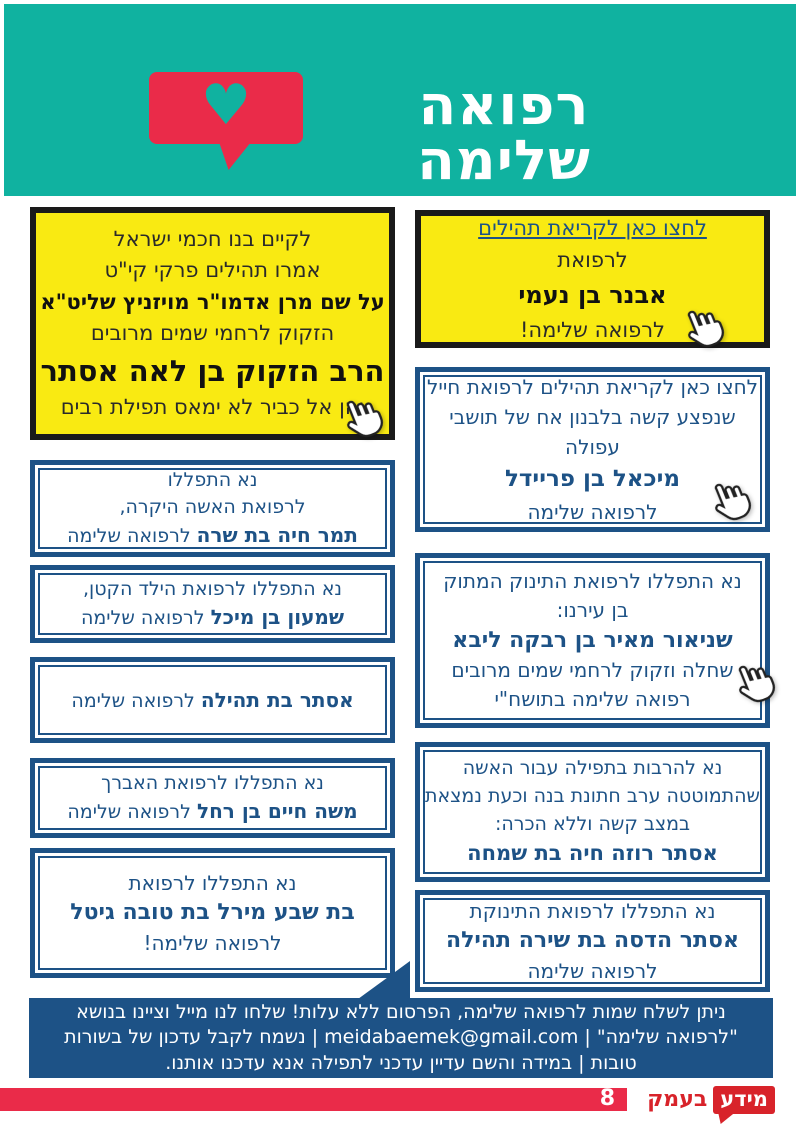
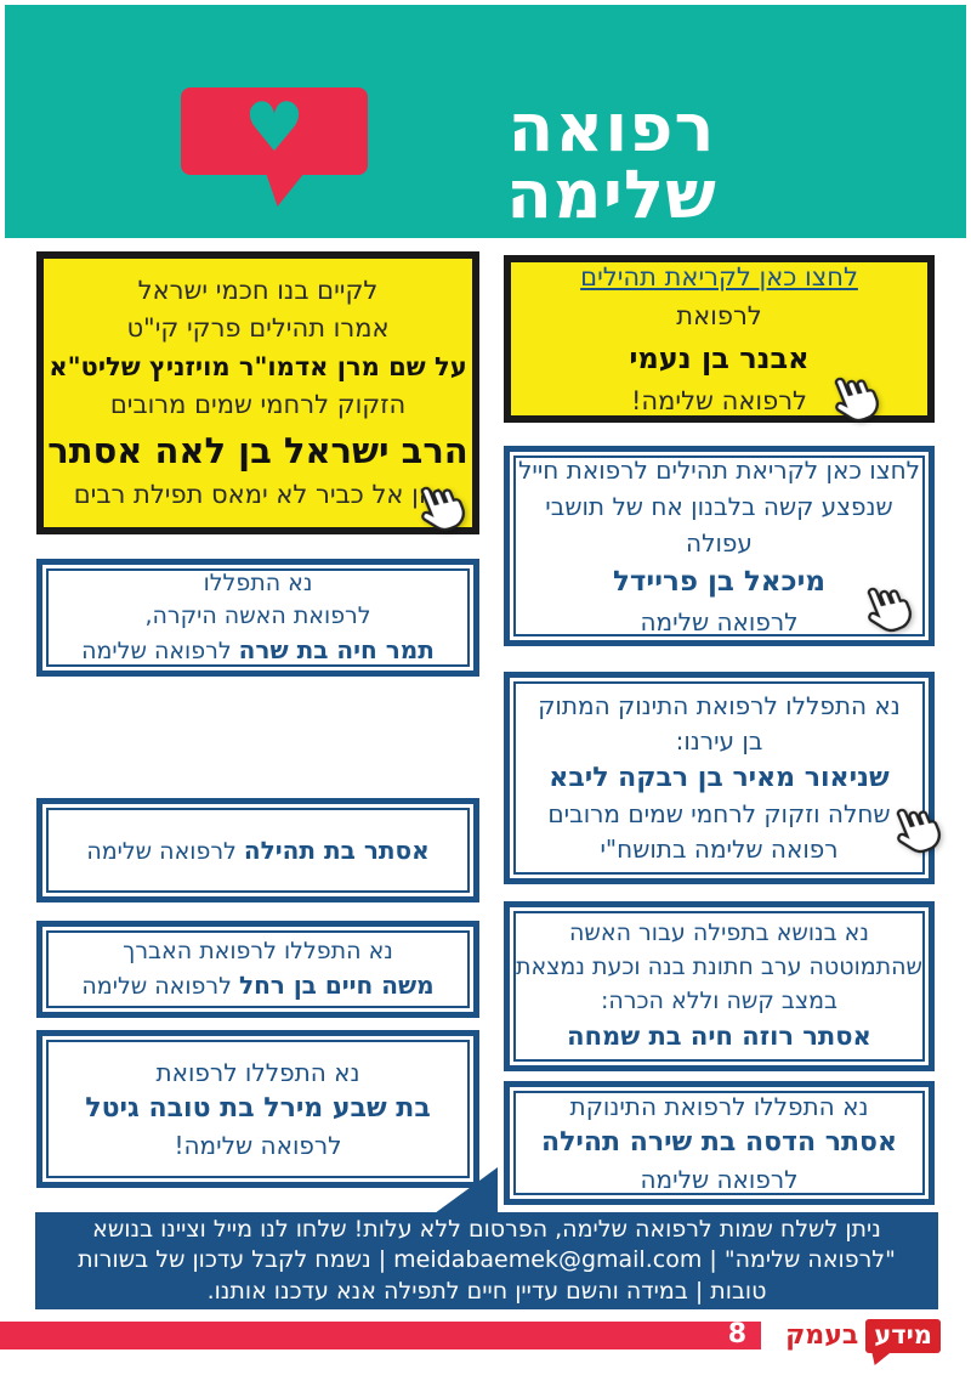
  רפואה שלימה
  ♥
  לקיים בנו חכמי ישראל
  אמרו תהילים פרקי קי"ט
  על שם מרן אדמו"ר מויזניץ שליט"א
  הזקוק לרחמי שמים מרובים
- הרב הזקוק בן לאה אסתר
+ הרב ישראל בן לאה אסתר
  ן אל כביר לא ימאס תפילת רבים
  נא התפללו
  לרפואת האשה היקרה,
  תמר חיה בת שרה לרפואה שלימה
- נא התפללו לרפואת הילד הקטן,
- שמעון בן מיכל לרפואה שלימה
  אסתר בת תהילה לרפואה שלימה
  נא התפללו לרפואת האברך
  משה חיים בן רחל לרפואה שלימה
  נא התפללו לרפואת
  בת שבע מירל בת טובה גיטל
  לרפואה שלימה!
  לחצו כאן לקריאת תהילים
  לרפואת
  אבנר בן נעמי
  לרפואה שלימה!
  לחצו כאן לקריאת תהילים לרפואת חייל
  שנפצע קשה בלבנון אח של תושבי עפולה
  מיכאל בן פריידל
  לרפואה שלימה
  נא התפללו לרפואת התינוק המתוק
  בן עירנו:
  שניאור מאיר בן רבקה ליבא
  שחלה וזקוק לרחמי שמים מרובים
  רפואה שלימה בתושח"י
- נא להרבות בתפילה עבור האשה
+ נא בנושא בתפילה עבור האשה
  שהתמוטטה ערב חתונת בנה וכעת נמצאת
  במצב קשה וללא הכרה:
  אסתר רוזה חיה בת שמחה
  נא התפללו לרפואת התינוקת
  אסתר הדסה בת שירה תהילה
  לרפואה שלימה
  ניתן לשלח שמות לרפואה שלימה, הפרסום ללא עלות! שלחו לנו מייל וציינו בנושא
  "לרפואה שלימה" | meidabaemek@gmail.com | נשמח לקבל עדכון של בשורות
- טובות | במידה והשם עדיין עדכני לתפילה אנא עדכנו אותנו.
+ טובות | במידה והשם עדיין חיים לתפילה אנא עדכנו אותנו.
  8
  מידע
  בעמק
